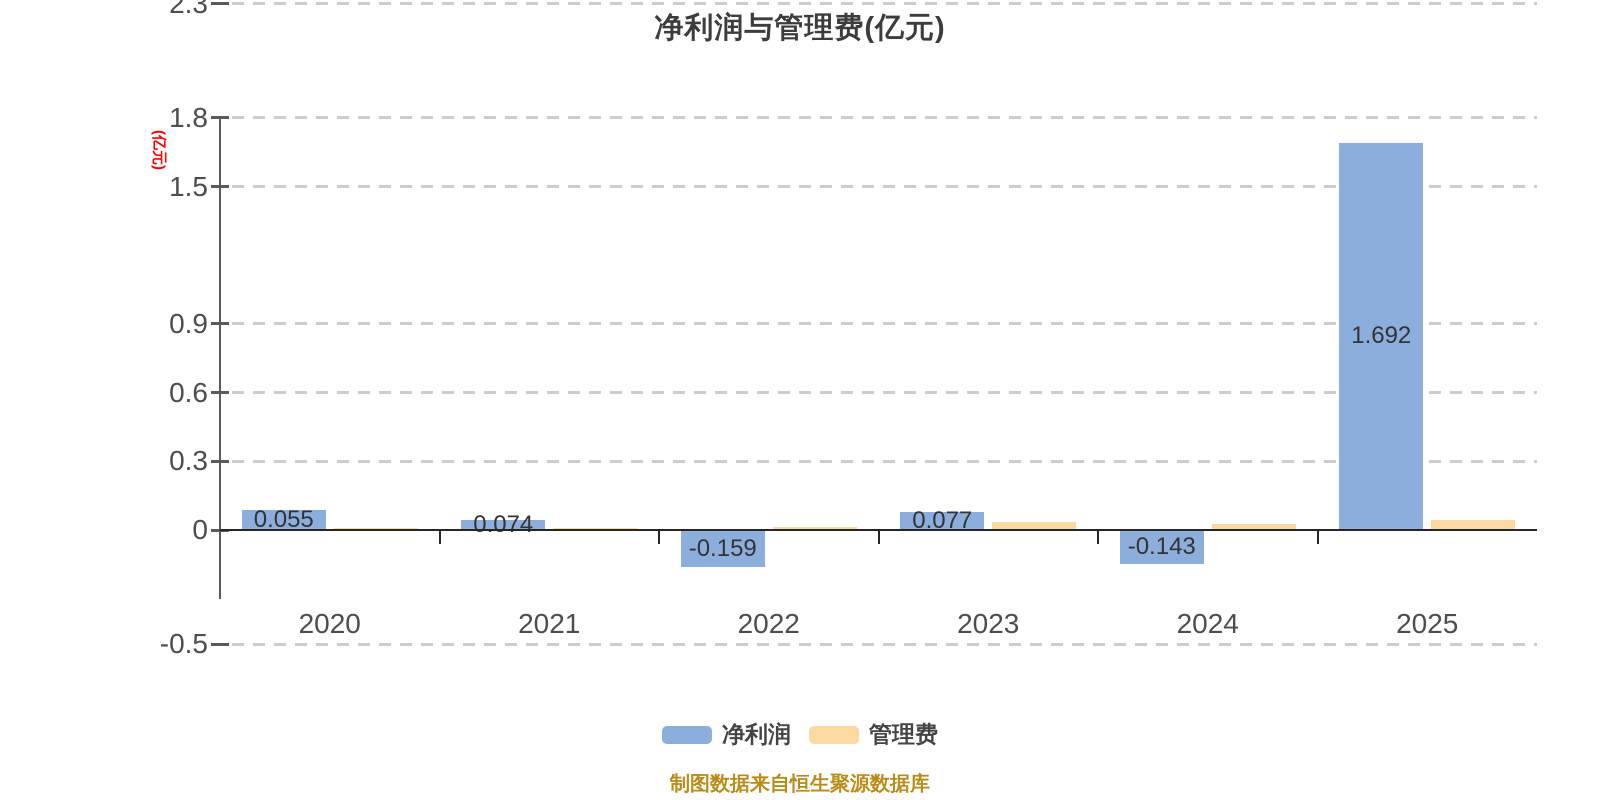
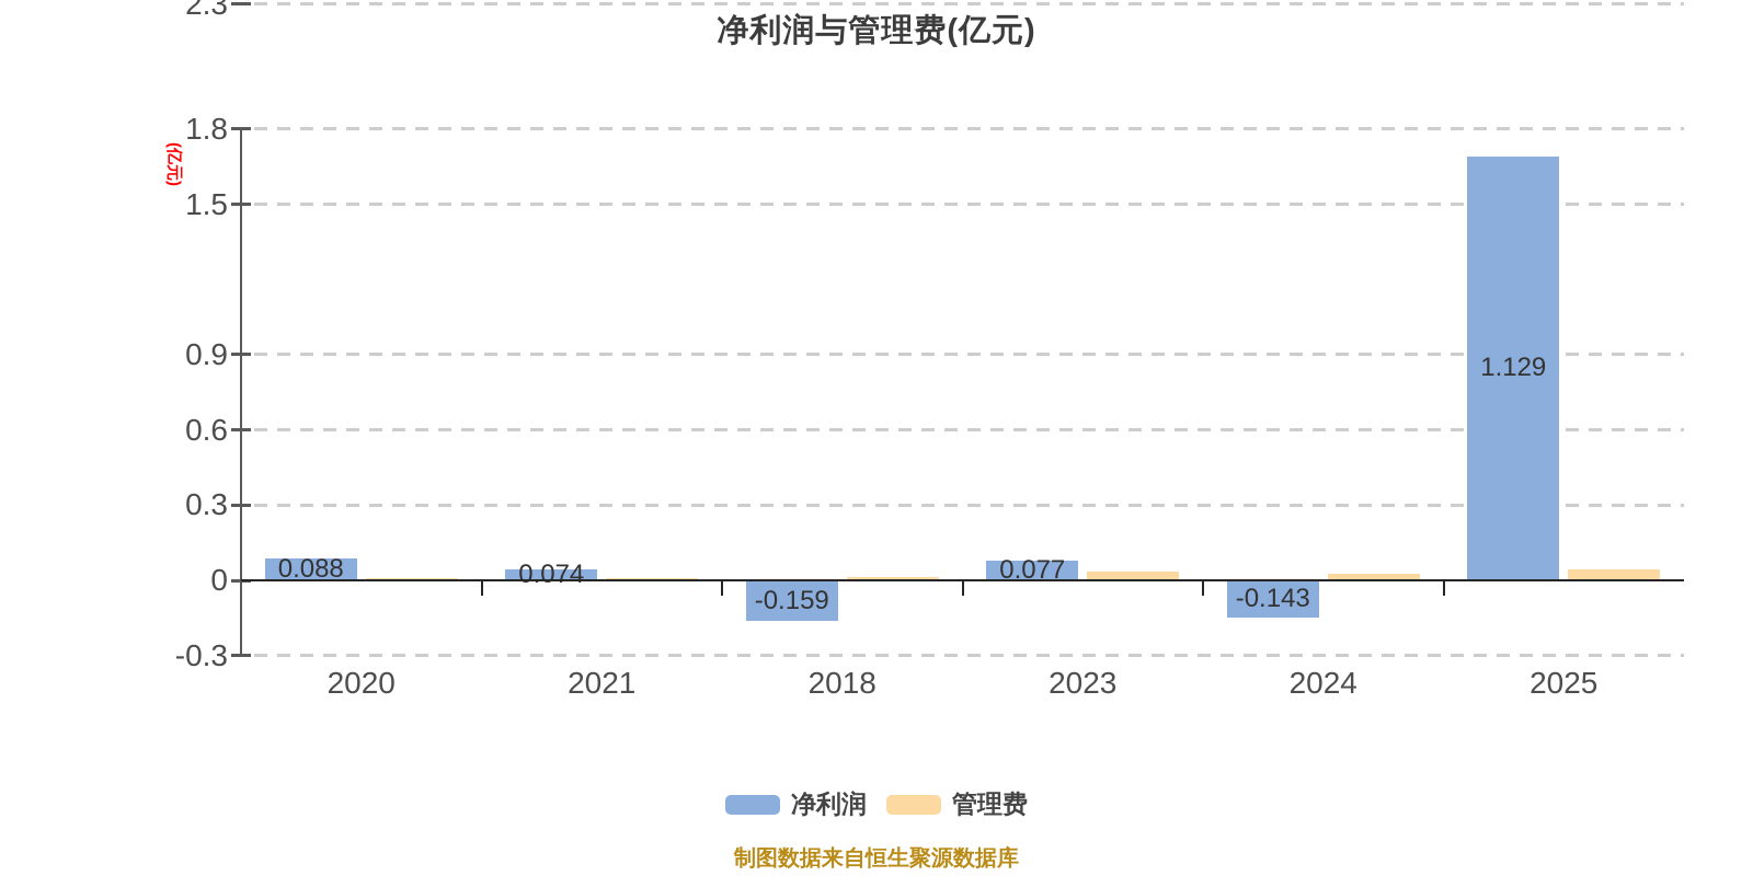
  净利润与管理费(亿元)
  1.8
  1.5
  2.3
  0.9
  0.6
  0.3
  0
- -0.5
+ -0.3
- 0.055
+ 0.088
  0.074
  -0.159
  0.077
  -0.143
- 1.692
+ 1.129
  2020
  2021
- 2022
+ 2018
  2023
  2024
  2025
  净利润
  管理费
  制图数据来自恒生聚源数据库
